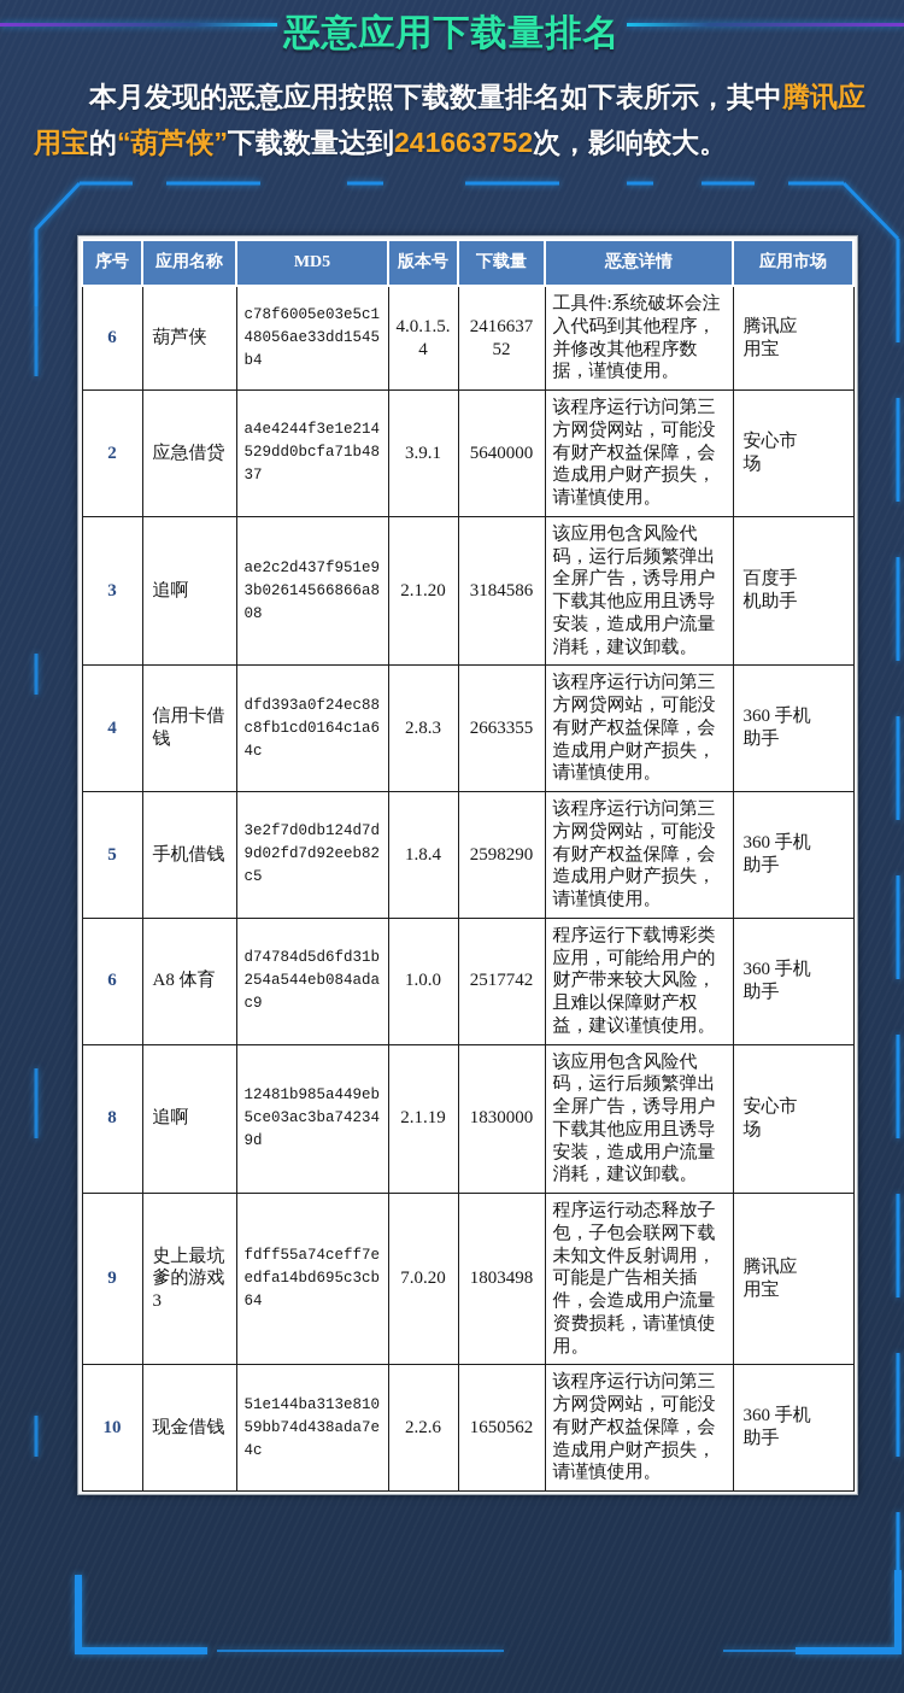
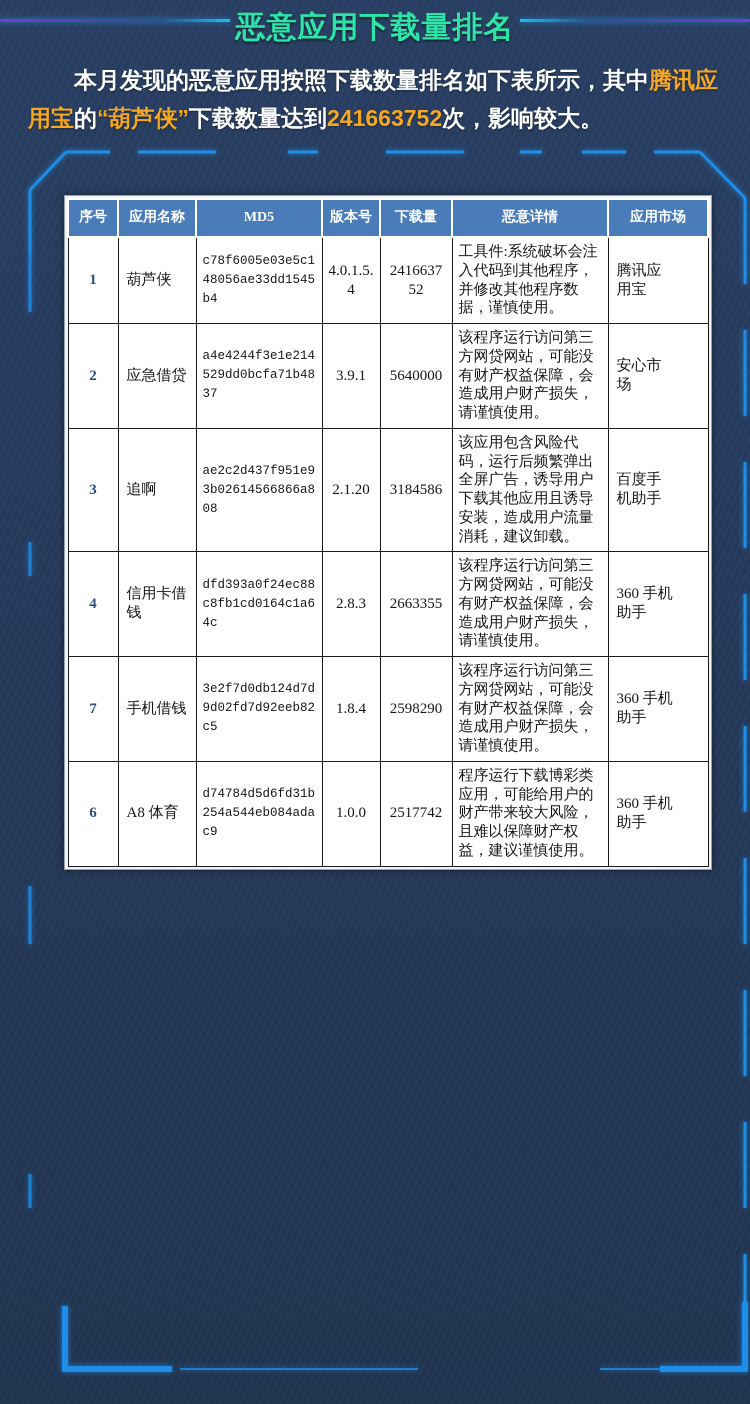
  恶意应用下载量排名
  本月发现的恶意应用按照下载数量排名如下表所示，其中腾讯应用宝的“葫芦侠”下载数量达到241663752次，影响较大。
  序号	应用名称	MD5	版本号	下载量	恶意详情	应用市场
- 6	葫芦侠	c78f6005e03e5c148056ae33dd1545b4	4.0.1.5.4	241663752	工具件:系统破坏会注入代码到其他程序，并修改其他程序数据，谨慎使用。	腾讯应用宝
+ 1	葫芦侠	c78f6005e03e5c148056ae33dd1545b4	4.0.1.5.4	241663752	工具件:系统破坏会注入代码到其他程序，并修改其他程序数据，谨慎使用。	腾讯应用宝
  2	应急借贷	a4e4244f3e1e214529dd0bcfa71b4837	3.9.1	5640000	该程序运行访问第三方网贷网站，可能没有财产权益保障，会造成用户财产损失，请谨慎使用。	安心市场
  3	追啊	ae2c2d437f951e93b02614566866a808	2.1.20	3184586	该应用包含风险代码，运行后频繁弹出全屏广告，诱导用户下载其他应用且诱导安装，造成用户流量消耗，建议卸载。	百度手机助手
  4	信用卡借钱	dfd393a0f24ec88c8fb1cd0164c1a64c	2.8.3	2663355	该程序运行访问第三方网贷网站，可能没有财产权益保障，会造成用户财产损失，请谨慎使用。	360 手机助手
- 5	手机借钱	3e2f7d0db124d7d9d02fd7d92eeb82c5	1.8.4	2598290	该程序运行访问第三方网贷网站，可能没有财产权益保障，会造成用户财产损失，请谨慎使用。	360 手机助手
+ 7	手机借钱	3e2f7d0db124d7d9d02fd7d92eeb82c5	1.8.4	2598290	该程序运行访问第三方网贷网站，可能没有财产权益保障，会造成用户财产损失，请谨慎使用。	360 手机助手
  6	A8 体育	d74784d5d6fd31b254a544eb084adac9	1.0.0	2517742	程序运行下载博彩类应用，可能给用户的财产带来较大风险，且难以保障财产权益，建议谨慎使用。	360 手机助手
- 8	追啊	12481b985a449eb5ce03ac3ba742349d	2.1.19	1830000	该应用包含风险代码，运行后频繁弹出全屏广告，诱导用户下载其他应用且诱导安装，造成用户流量消耗，建议卸载。	安心市场
- 9	史上最坑爹的游戏3	fdff55a74ceff7eedfa14bd695c3cb64	7.0.20	1803498	程序运行动态释放子包，子包会联网下载未知文件反射调用，可能是广告相关插件，会造成用户流量资费损耗，请谨慎使用。	腾讯应用宝
- 10	现金借钱	51e144ba313e81059bb74d438ada7e4c	2.2.6	1650562	该程序运行访问第三方网贷网站，可能没有财产权益保障，会造成用户财产损失，请谨慎使用。	360 手机助手
